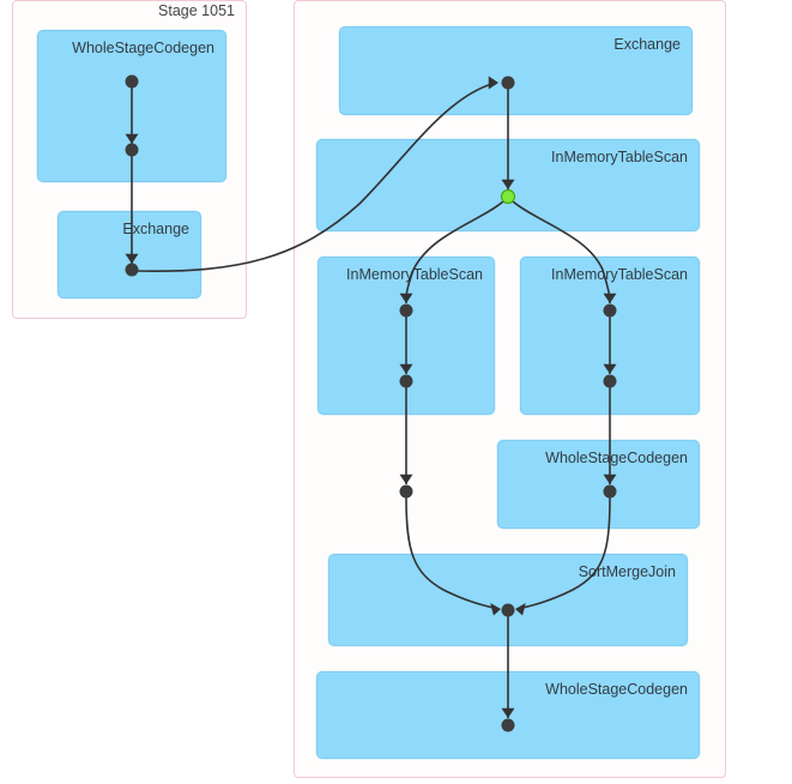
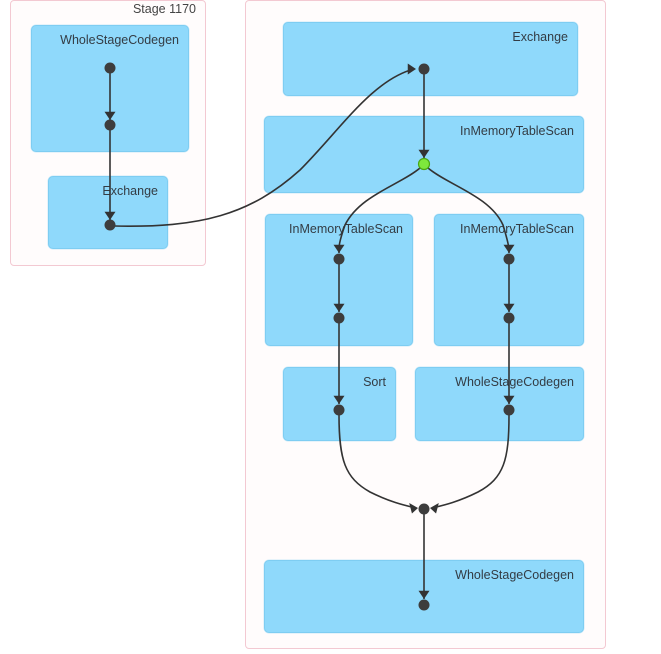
- Stage 1051
+ Stage 1170
  WholeStageCodegen
  Exchange
  Exchange
  InMemoryTableScan
  InMemoryTableScan
  InMemoryTableScan
+ Sort
  WholeStageCodegen
- SortMergeJoin
  WholeStageCodegen
